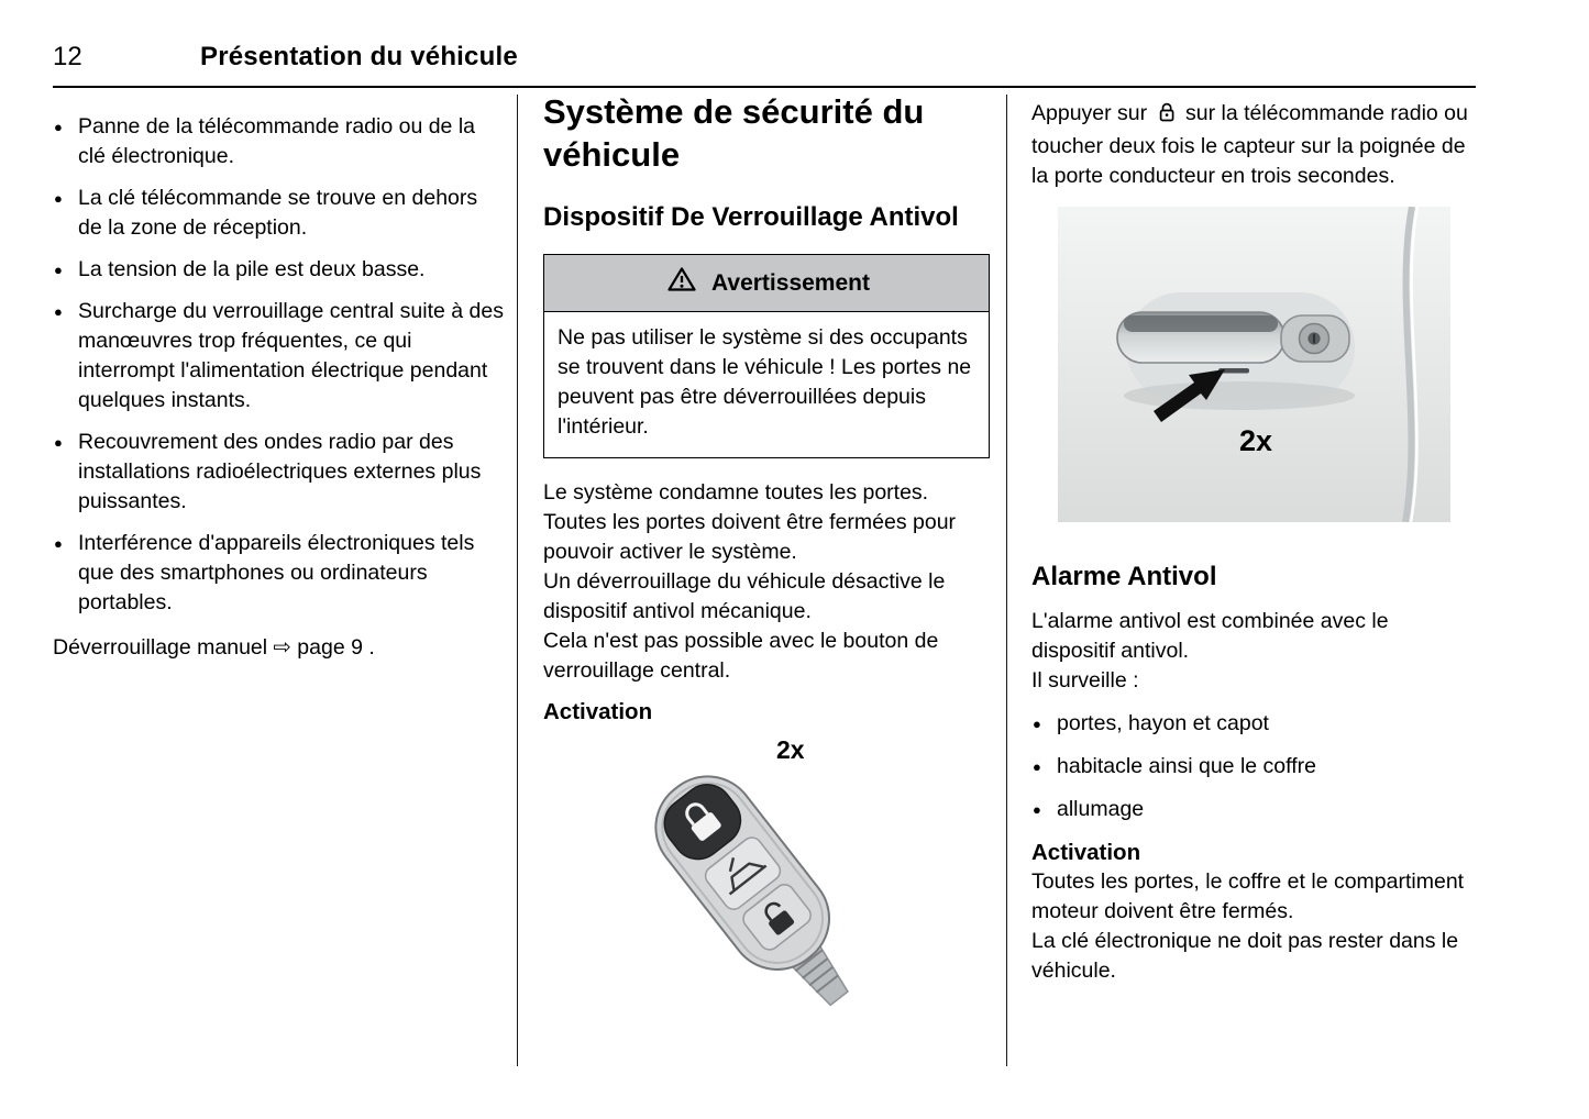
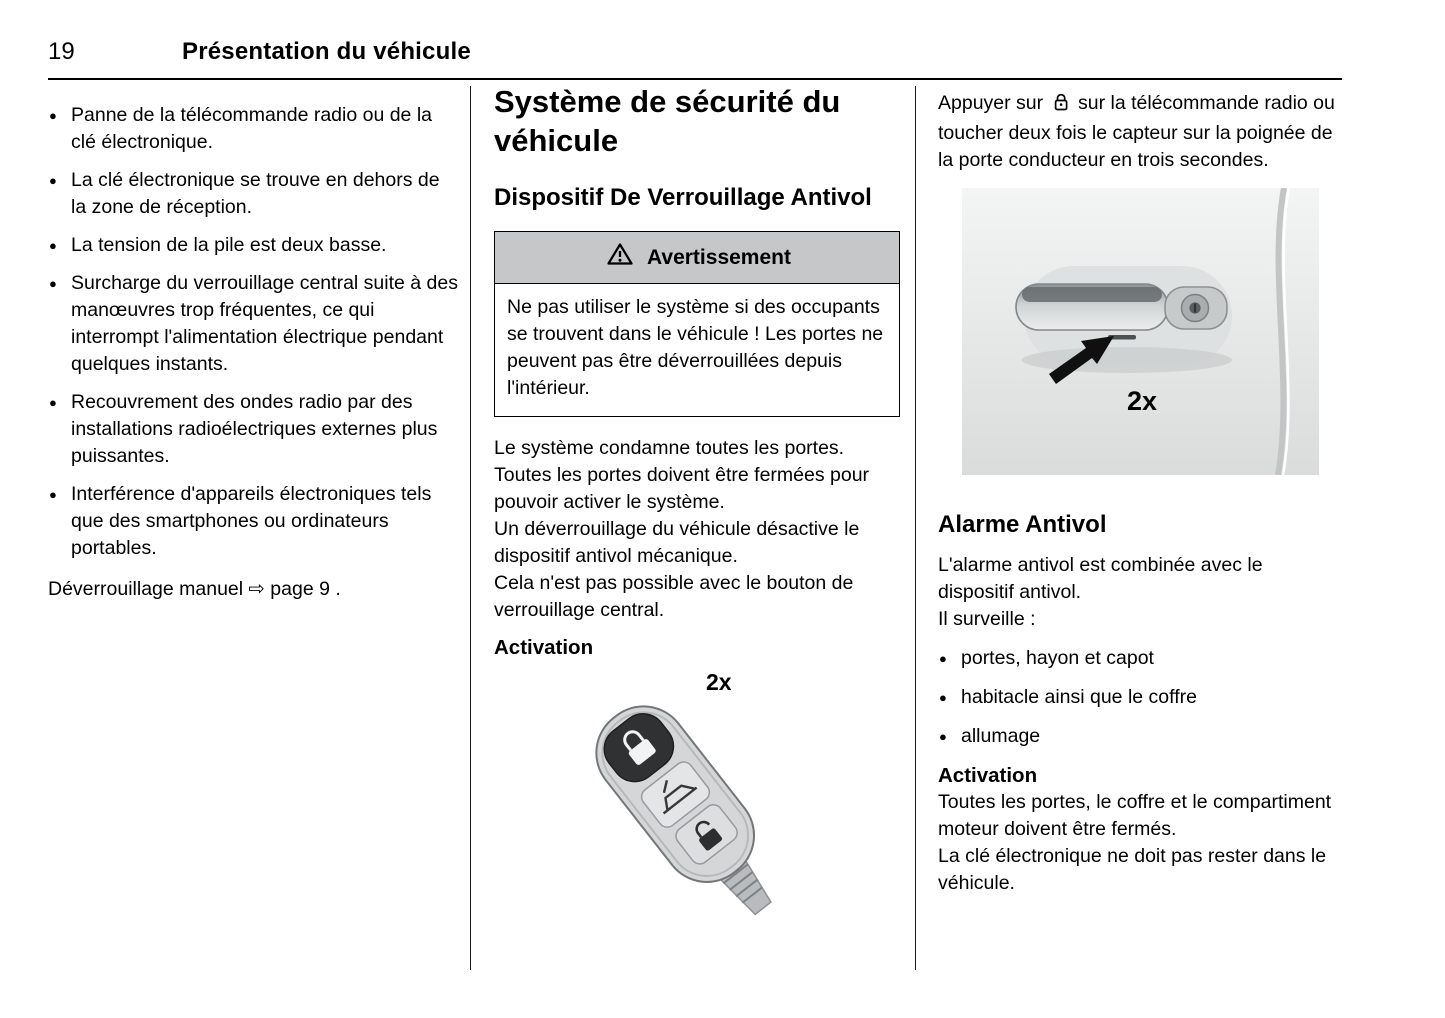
- 12
+ 19
  Présentation du véhicule
  Panne de la télécommande radio ou de la clé électronique.
- La clé télécommande se trouve en dehors de la zone de réception.
+ La clé électronique se trouve en dehors de la zone de réception.
  La tension de la pile est deux basse.
  Surcharge du verrouillage central suite à des manœuvres trop fréquentes, ce qui interrompt l'alimentation électrique pendant quelques instants.
  Recouvrement des ondes radio par des installations radioélectriques externes plus puissantes.
  Interférence d'appareils électroniques tels que des smartphones ou ordinateurs portables.
  Déverrouillage manuel ⇨ page 9 .
  Système de sécurité du véhicule
  Dispositif De Verrouillage Antivol
  Avertissement
  Ne pas utiliser le système si des occupants se trouvent dans le véhicule ! Les portes ne peuvent pas être déverrouillées depuis l'intérieur.
  Le système condamne toutes les portes. Toutes les portes doivent être fermées pour pouvoir activer le système.
  Un déverrouillage du véhicule désactive le dispositif antivol mécanique.
  Cela n'est pas possible avec le bouton de verrouillage central.
  Activation
  2x
  Appuyer sur sur la télécommande radio ou toucher deux fois le capteur sur la poignée de la porte conducteur en trois secondes.
  2x
  Alarme Antivol
  L'alarme antivol est combinée avec le dispositif antivol.
  Il surveille :
  portes, hayon et capot
  habitacle ainsi que le coffre
  allumage
  Activation
  Toutes les portes, le coffre et le compartiment moteur doivent être fermés.
  La clé électronique ne doit pas rester dans le véhicule.
